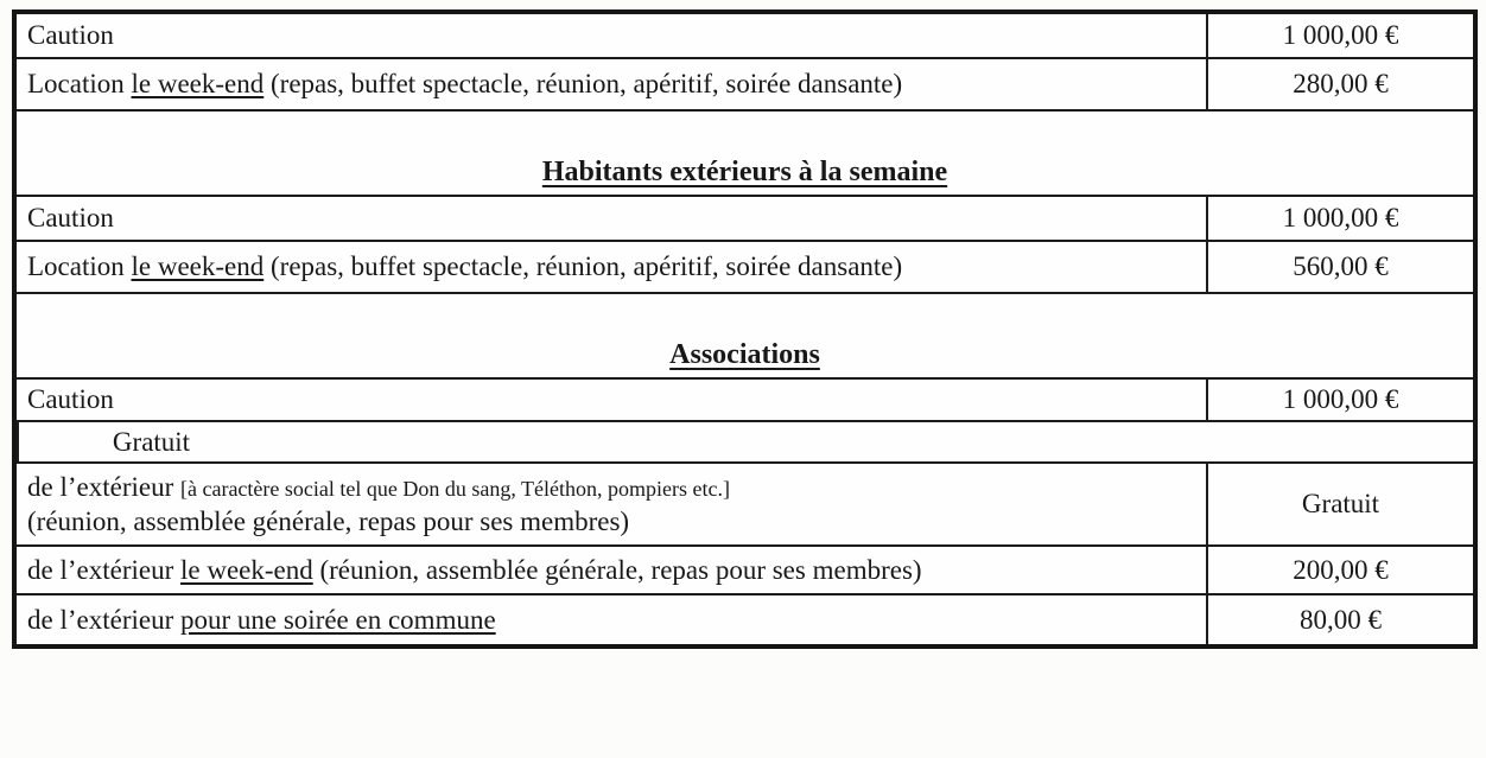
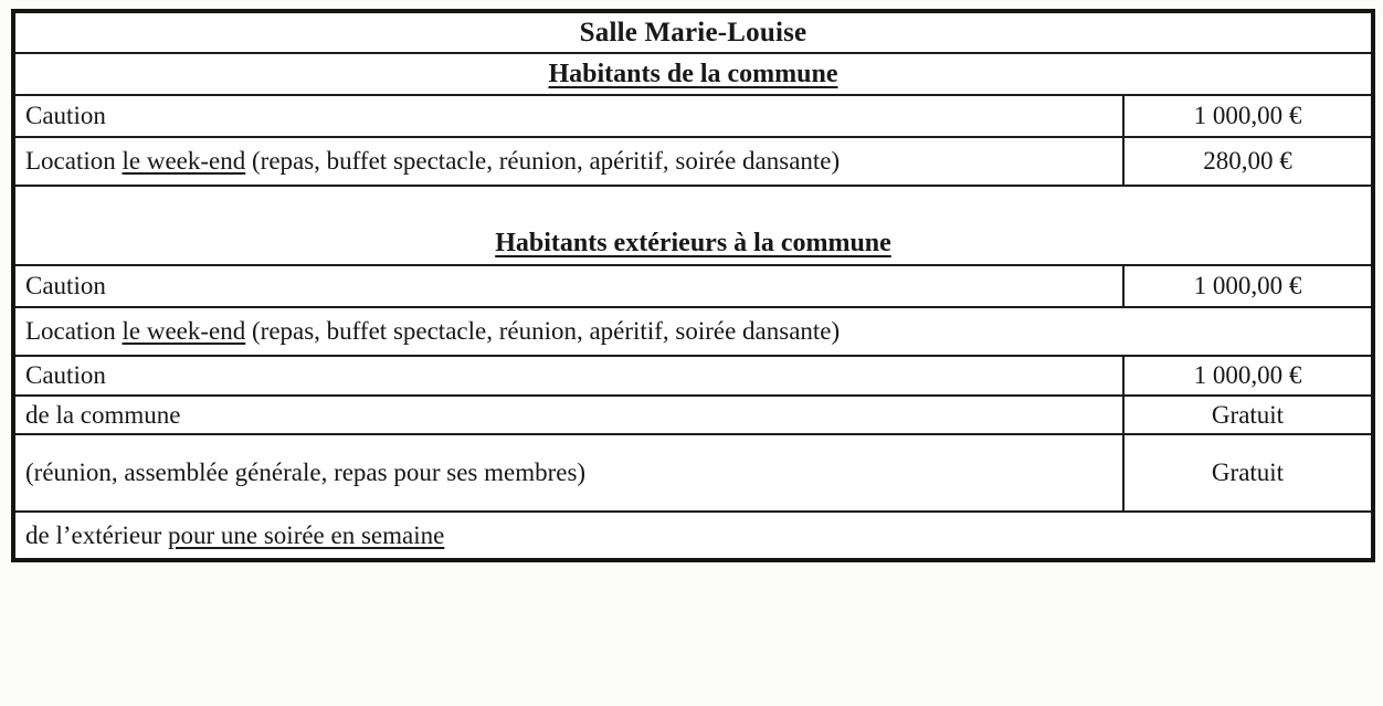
+ Salle Marie-Louise
+ Habitants de la commune
  Caution
  1 000,00 €
  Location le week-end (repas, buffet spectacle, réunion, apéritif, soirée dansante)
  280,00 €
- Habitants extérieurs à la semaine
+ Habitants extérieurs à la commune
  Caution
  1 000,00 €
  Location le week-end (repas, buffet spectacle, réunion, apéritif, soirée dansante)
- 560,00 €
- Associations
  Caution
  1 000,00 €
+ de la commune
  Gratuit
- de l’extérieur [à caractère social tel que Don du sang, Téléthon, pompiers etc.]
  (réunion, assemblée générale, repas pour ses membres)
  Gratuit
- de l’extérieur le week-end (réunion, assemblée générale, repas pour ses membres)
- 200,00 €
- de l’extérieur pour une soirée en commune
+ de l’extérieur pour une soirée en semaine
- 80,00 €
